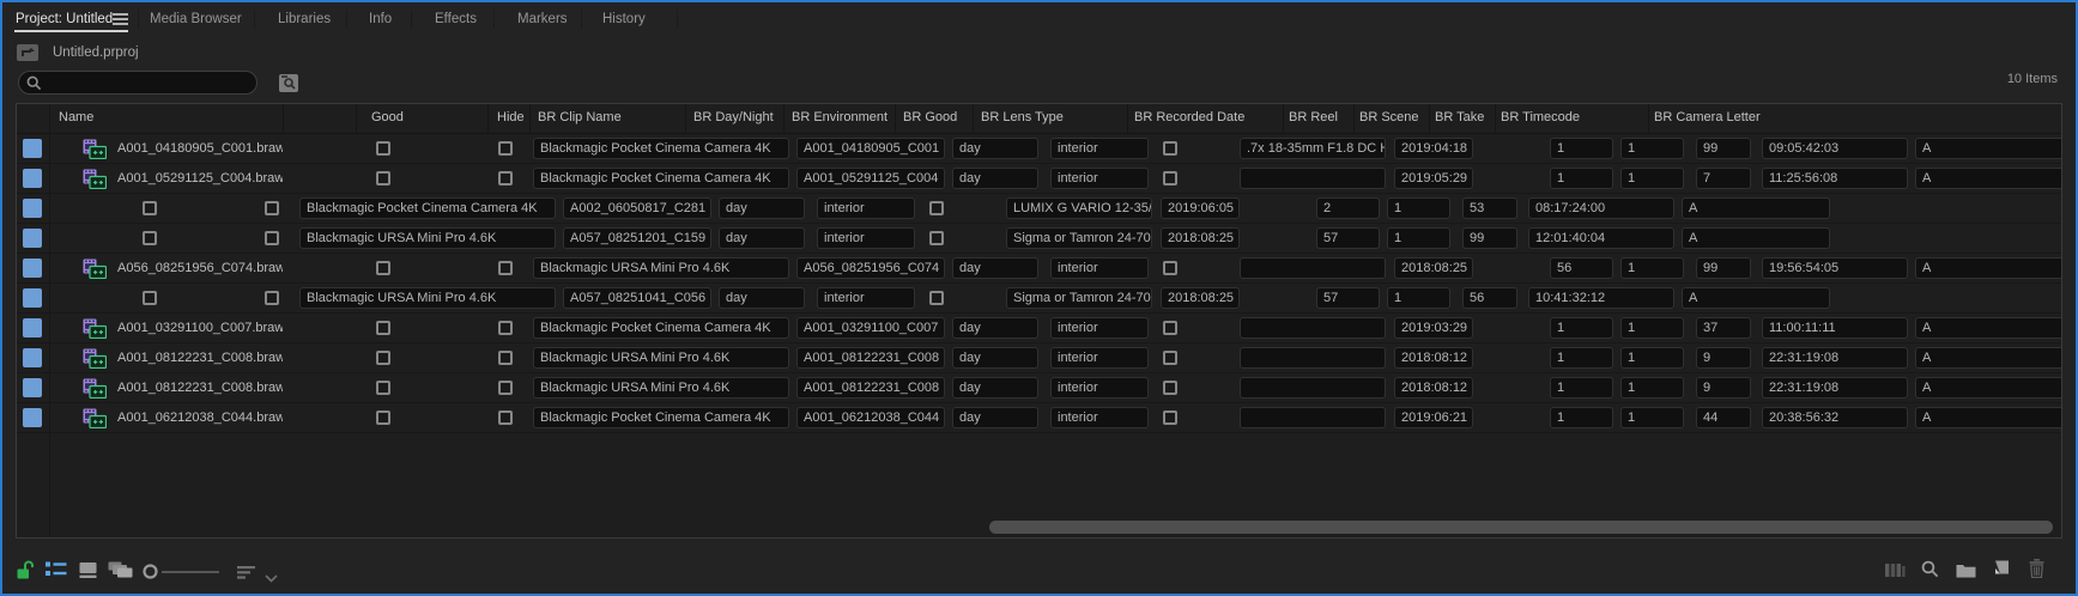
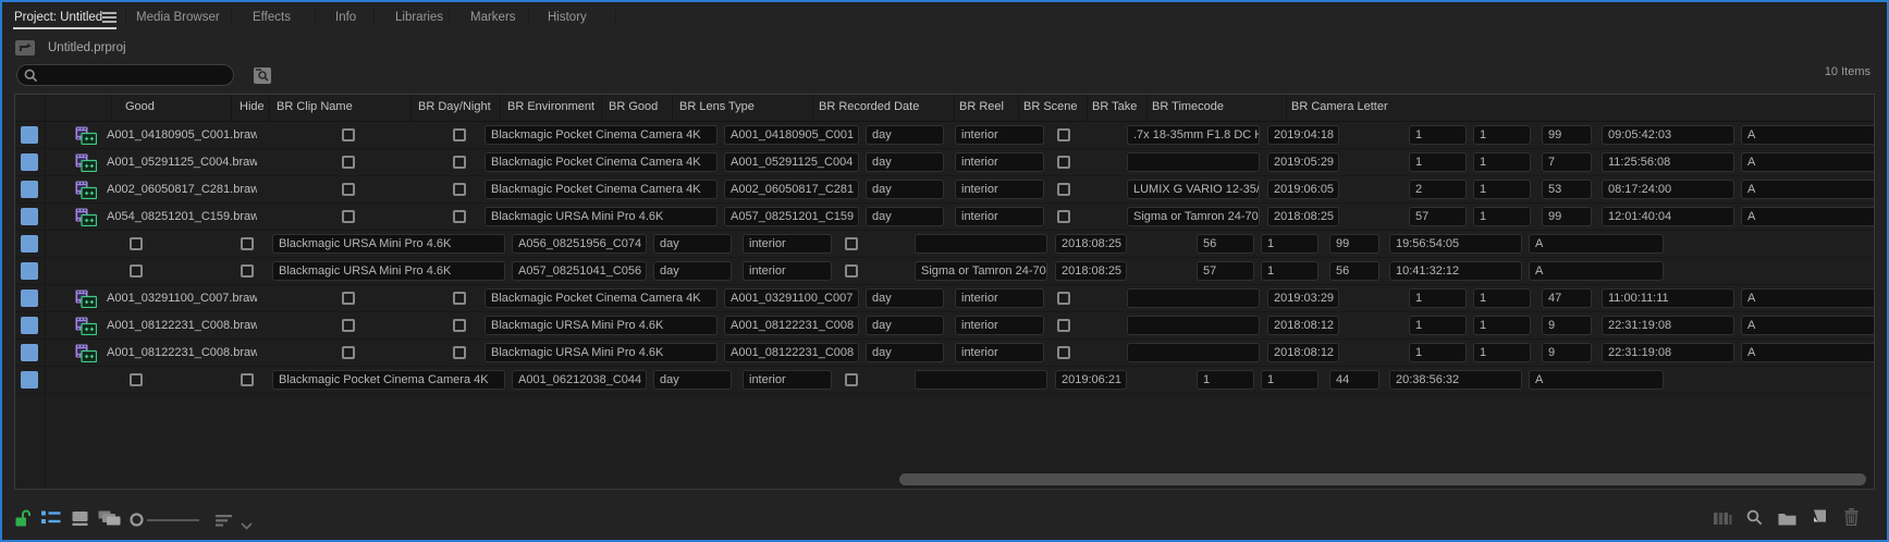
  Project: Untitled
  Media Browser
- Libraries
+ Effects
  Info
- Effects
+ Libraries
  Markers
  History
  Untitled.prproj
  10 Items
- Name
  Good
  Hide
  BR Clip Name
  BR Day/Night
  BR Environment
  BR Good
  BR Lens Type
  BR Recorded Date
  BR Reel
  BR Scene
  BR Take
  BR Timecode
  BR Camera Letter
  A001_04180905_C001.braw
  Blackmagic Pocket Cinema Camera 4K
  A001_04180905_C001
  day
  interior
  .7x 18-35mm F1.8 DC H
  2019:04:18
  1
  1
  99
  09:05:42:03
  A
  A001_05291125_C004.braw
  Blackmagic Pocket Cinema Camera 4K
  A001_05291125_C004
  day
  interior
  2019:05:29
  1
  1
  7
  11:25:56:08
  A
+ A002_06050817_C281.braw
  Blackmagic Pocket Cinema Camera 4K
  A002_06050817_C281
  day
  interior
  LUMIX G VARIO 12-35/
  2019:06:05
  2
  1
  53
  08:17:24:00
  A
+ A054_08251201_C159.braw
  Blackmagic URSA Mini Pro 4.6K
  A057_08251201_C159
  day
  interior
  Sigma or Tamron 24-70
  2018:08:25
  57
  1
  99
  12:01:40:04
  A
- A056_08251956_C074.braw
  Blackmagic URSA Mini Pro 4.6K
  A056_08251956_C074
  day
  interior
  2018:08:25
  56
  1
  99
  19:56:54:05
  A
  Blackmagic URSA Mini Pro 4.6K
  A057_08251041_C056
  day
  interior
  Sigma or Tamron 24-70
  2018:08:25
  57
  1
  56
  10:41:32:12
  A
  A001_03291100_C007.braw
  Blackmagic Pocket Cinema Camera 4K
  A001_03291100_C007
  day
  interior
  2019:03:29
  1
  1
- 37
+ 47
  11:00:11:11
  A
  A001_08122231_C008.braw
  Blackmagic URSA Mini Pro 4.6K
  A001_08122231_C008
  day
  interior
  2018:08:12
  1
  1
  9
  22:31:19:08
  A
  A001_08122231_C008.braw
  Blackmagic URSA Mini Pro 4.6K
  A001_08122231_C008
  day
  interior
  2018:08:12
  1
  1
  9
  22:31:19:08
  A
- A001_06212038_C044.braw
  Blackmagic Pocket Cinema Camera 4K
  A001_06212038_C044
  day
  interior
  2019:06:21
  1
  1
  44
  20:38:56:32
  A
